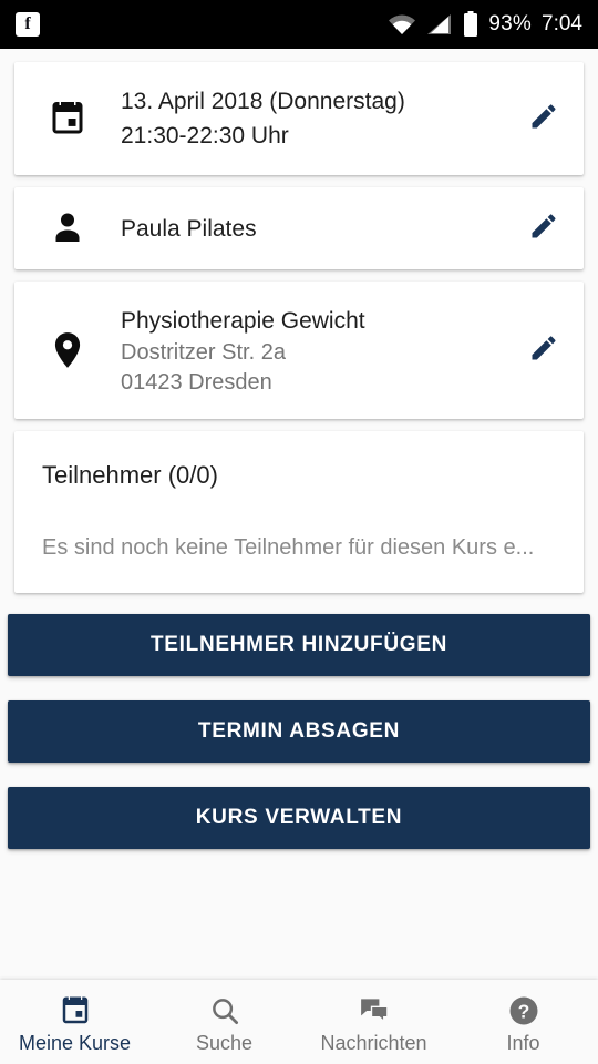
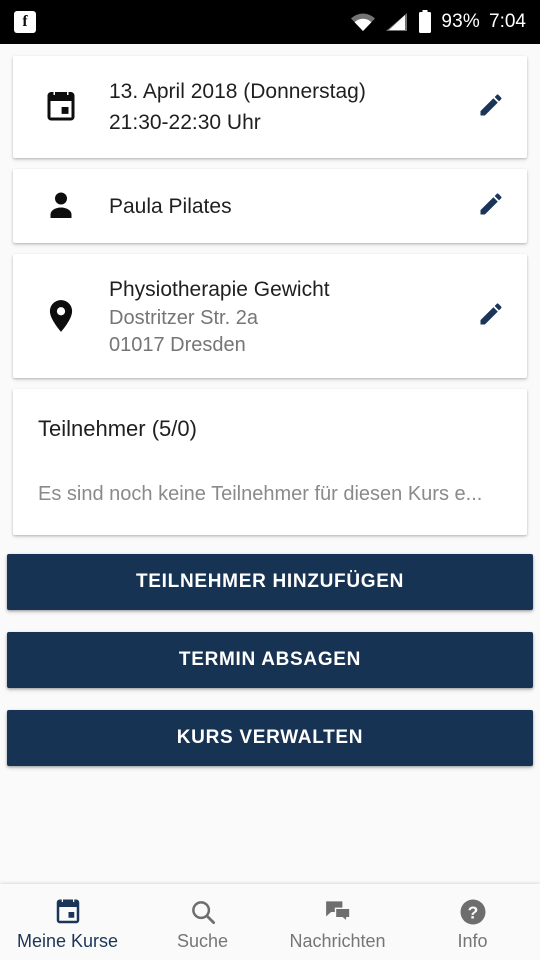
  f
  93%
  7:04
  13. April 2018 (Donnerstag)
  21:30-22:30 Uhr
  Paula Pilates
  Physiotherapie Gewicht
  Dostritzer Str. 2a
- 01423 Dresden
+ 01017 Dresden
- Teilnehmer (0/0)
+ Teilnehmer (5/0)
  Es sind noch keine Teilnehmer für diesen Kurs e...
  TEILNEHMER HINZUFÜGEN
  TERMIN ABSAGEN
  KURS VERWALTEN
  Meine Kurse
  Suche
  Nachrichten
  ?
  Info
